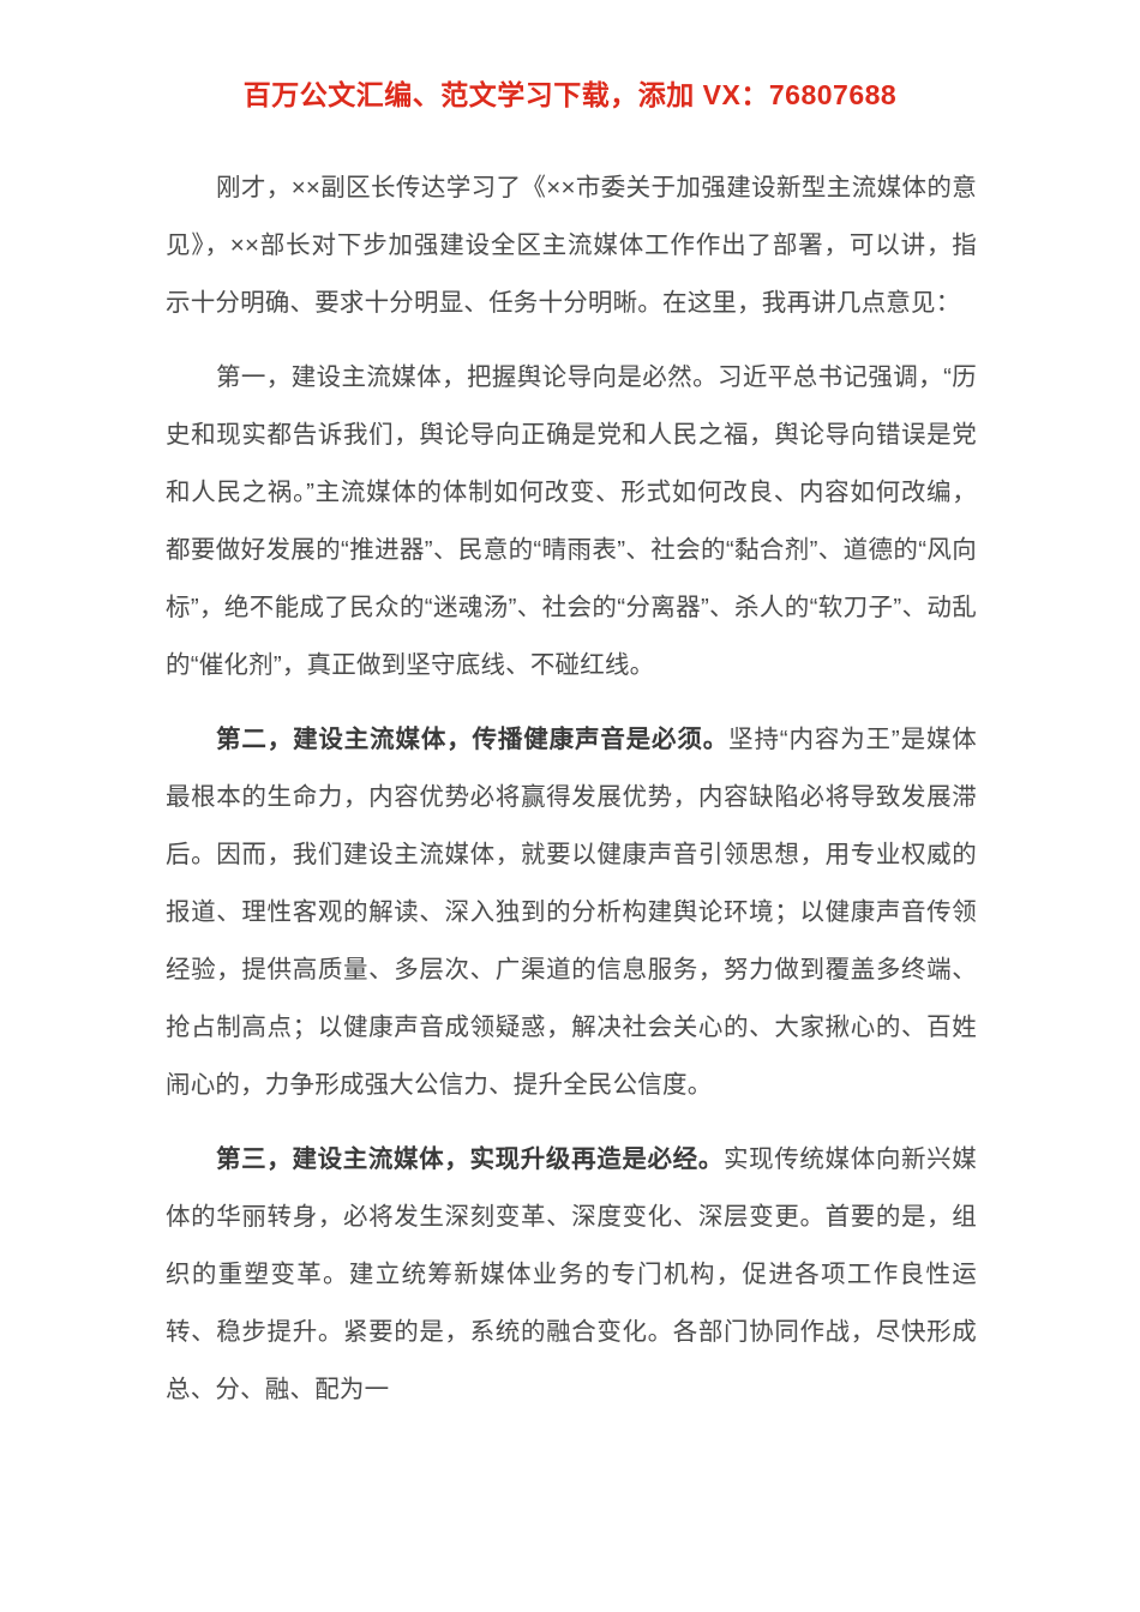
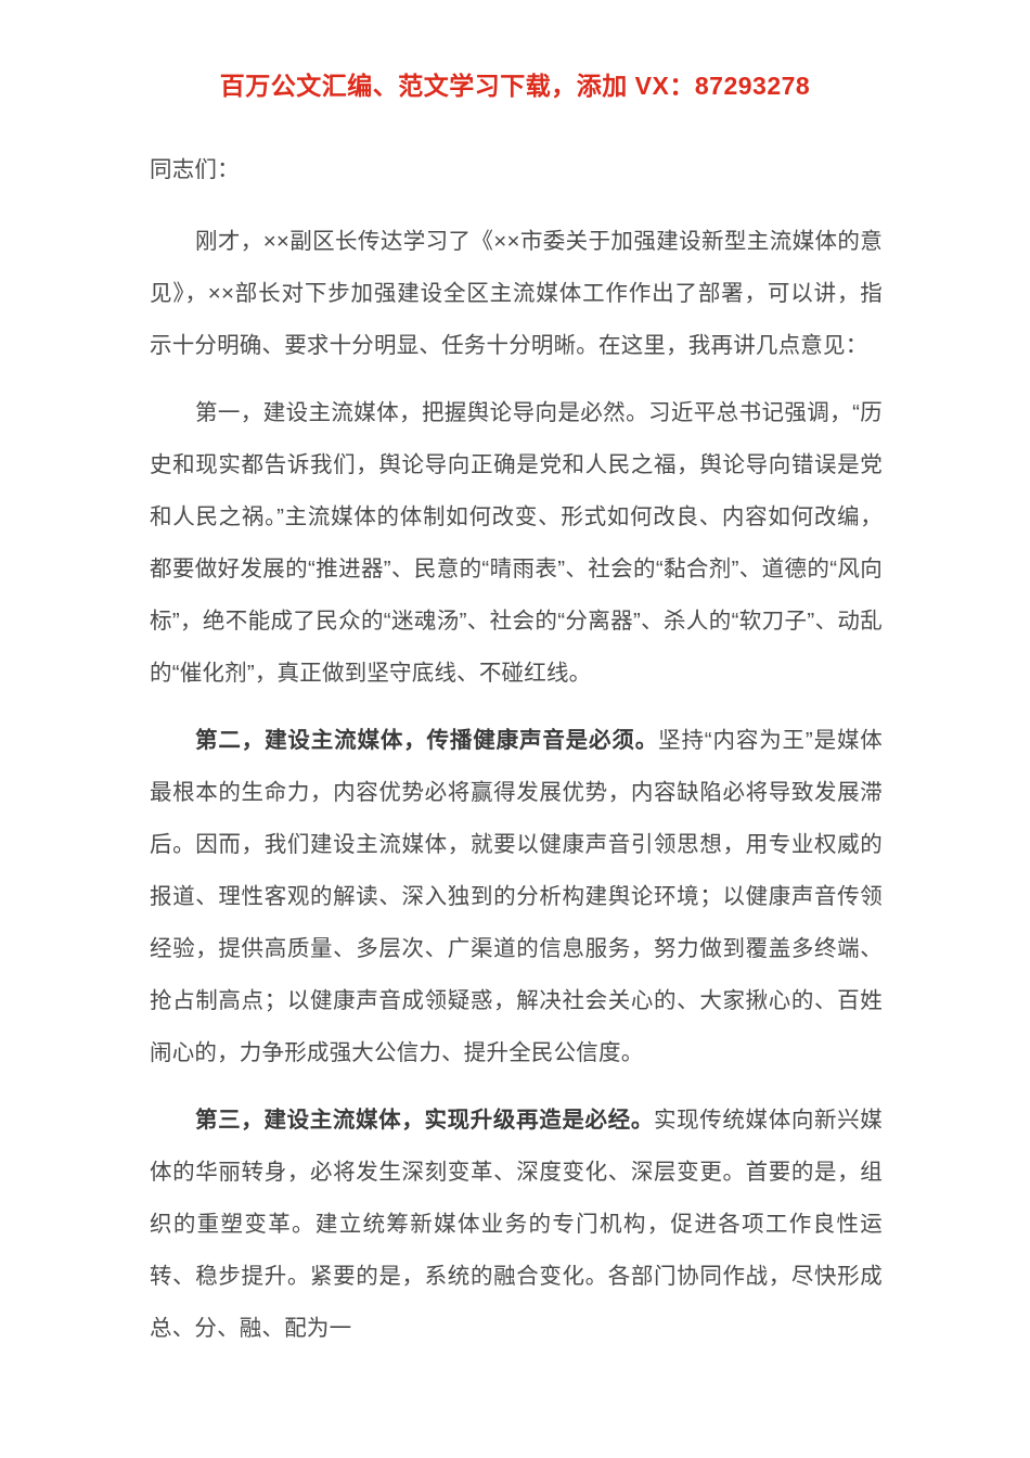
- 百万公文汇编、范文学习下载，添加 VX：76807688
+ 百万公文汇编、范文学习下载，添加 VX：87293278
+ 同志们：
  刚才，××副区长传达学习了《××市委关于加强建设新型主流媒体的意见》，××部长对下步加强建设全区主流媒体工作作出了部署，可以讲，指示十分明确、要求十分明显、任务十分明晰。在这里，我再讲几点意见：
  第一，建设主流媒体，把握舆论导向是必然。习近平总书记强调，“历史和现实都告诉我们，舆论导向正确是党和人民之福，舆论导向错误是党和人民之祸。”主流媒体的体制如何改变、形式如何改良、内容如何改编，都要做好发展的“推进器”、民意的“晴雨表”、社会的“黏合剂”、道德的“风向标”，绝不能成了民众的“迷魂汤”、社会的“分离器”、杀人的“软刀子”、动乱的“催化剂”，真正做到坚守底线、不碰红线。
  第二，建设主流媒体，传播健康声音是必须。坚持“内容为王”是媒体最根本的生命力，内容优势必将赢得发展优势，内容缺陷必将导致发展滞后。因而，我们建设主流媒体，就要以健康声音引领思想，用专业权威的报道、理性客观的解读、深入独到的分析构建舆论环境；以健康声音传领经验，提供高质量、多层次、广渠道的信息服务，努力做到覆盖多终端、抢占制高点；以健康声音成领疑惑，解决社会关心的、大家揪心的、百姓闹心的，力争形成强大公信力、提升全民公信度。
  第三，建设主流媒体，实现升级再造是必经。实现传统媒体向新兴媒体的华丽转身，必将发生深刻变革、深度变化、深层变更。首要的是，组织的重塑变革。建立统筹新媒体业务的专门机构，促进各项工作良性运转、稳步提升。紧要的是，系统的融合变化。各部门协同作战，尽快形成总、分、融、配为一
